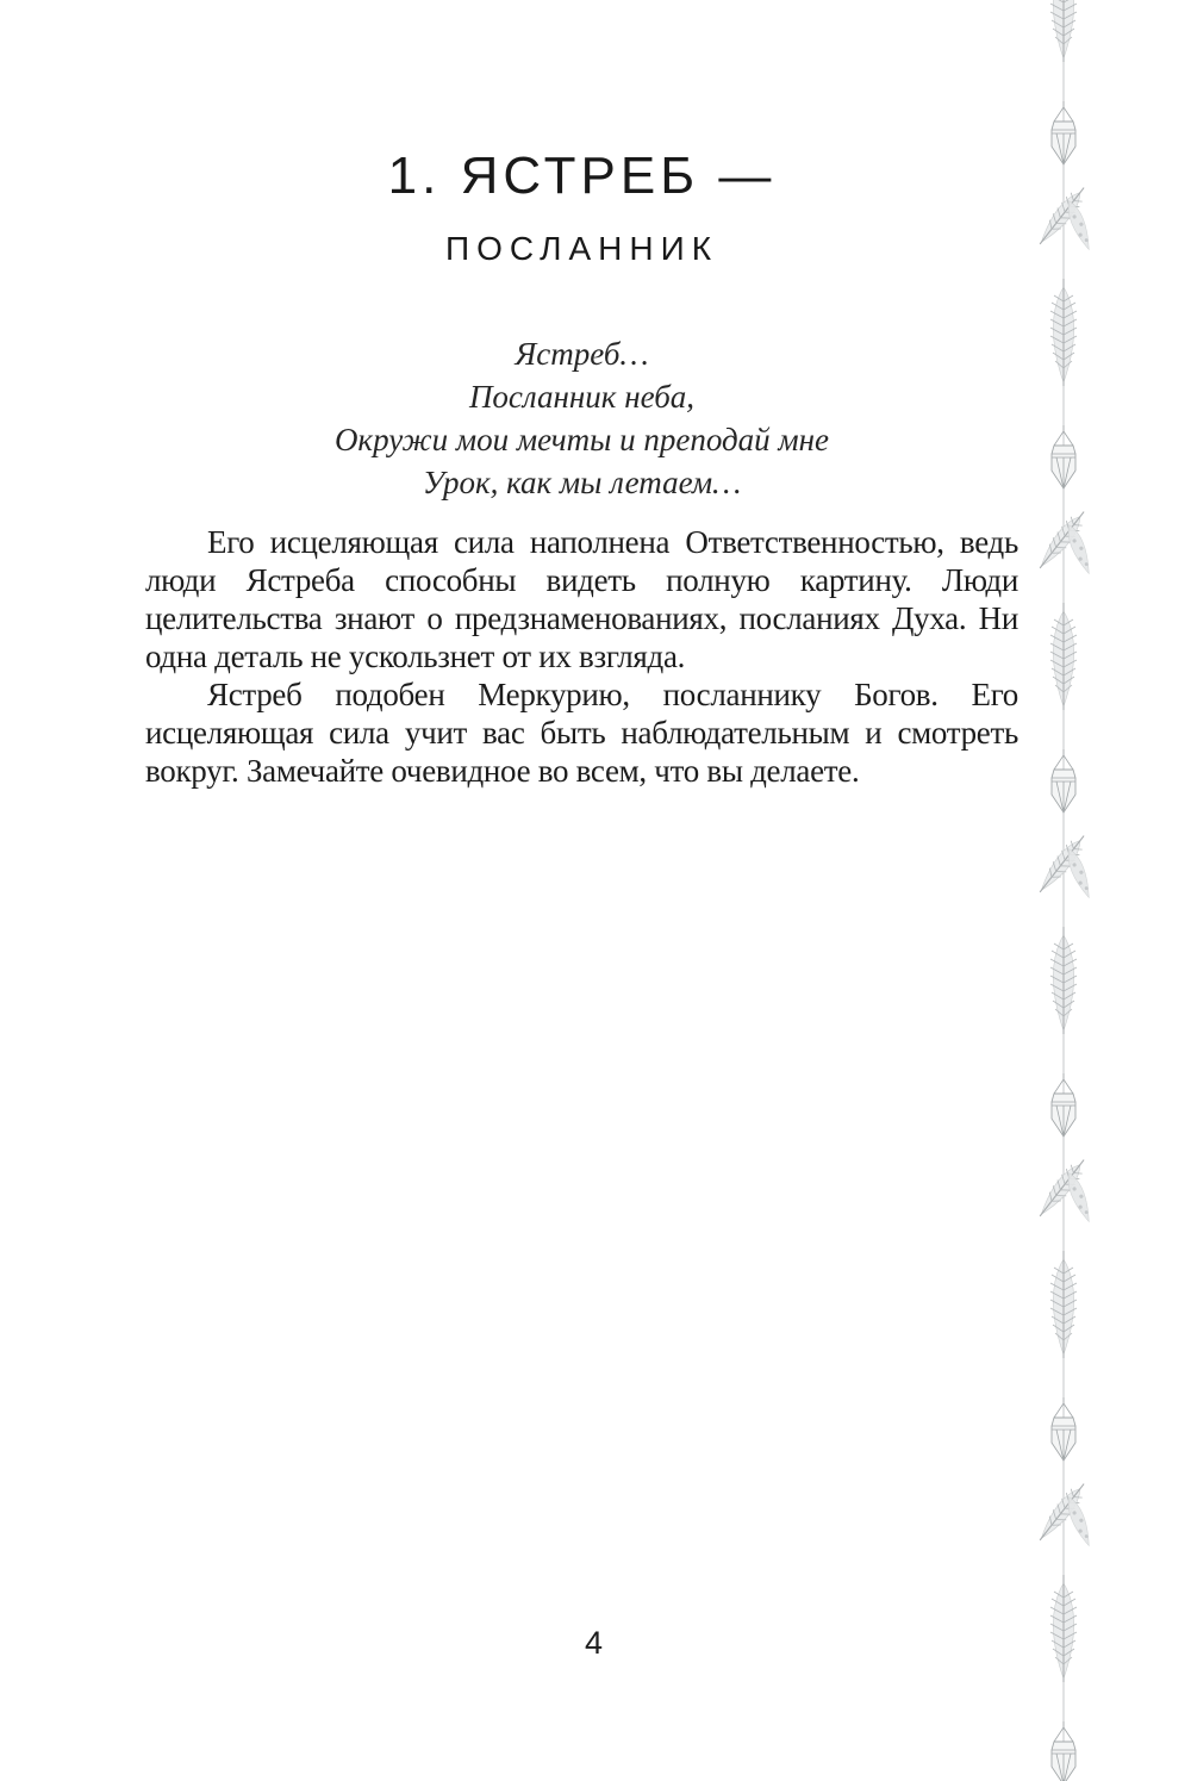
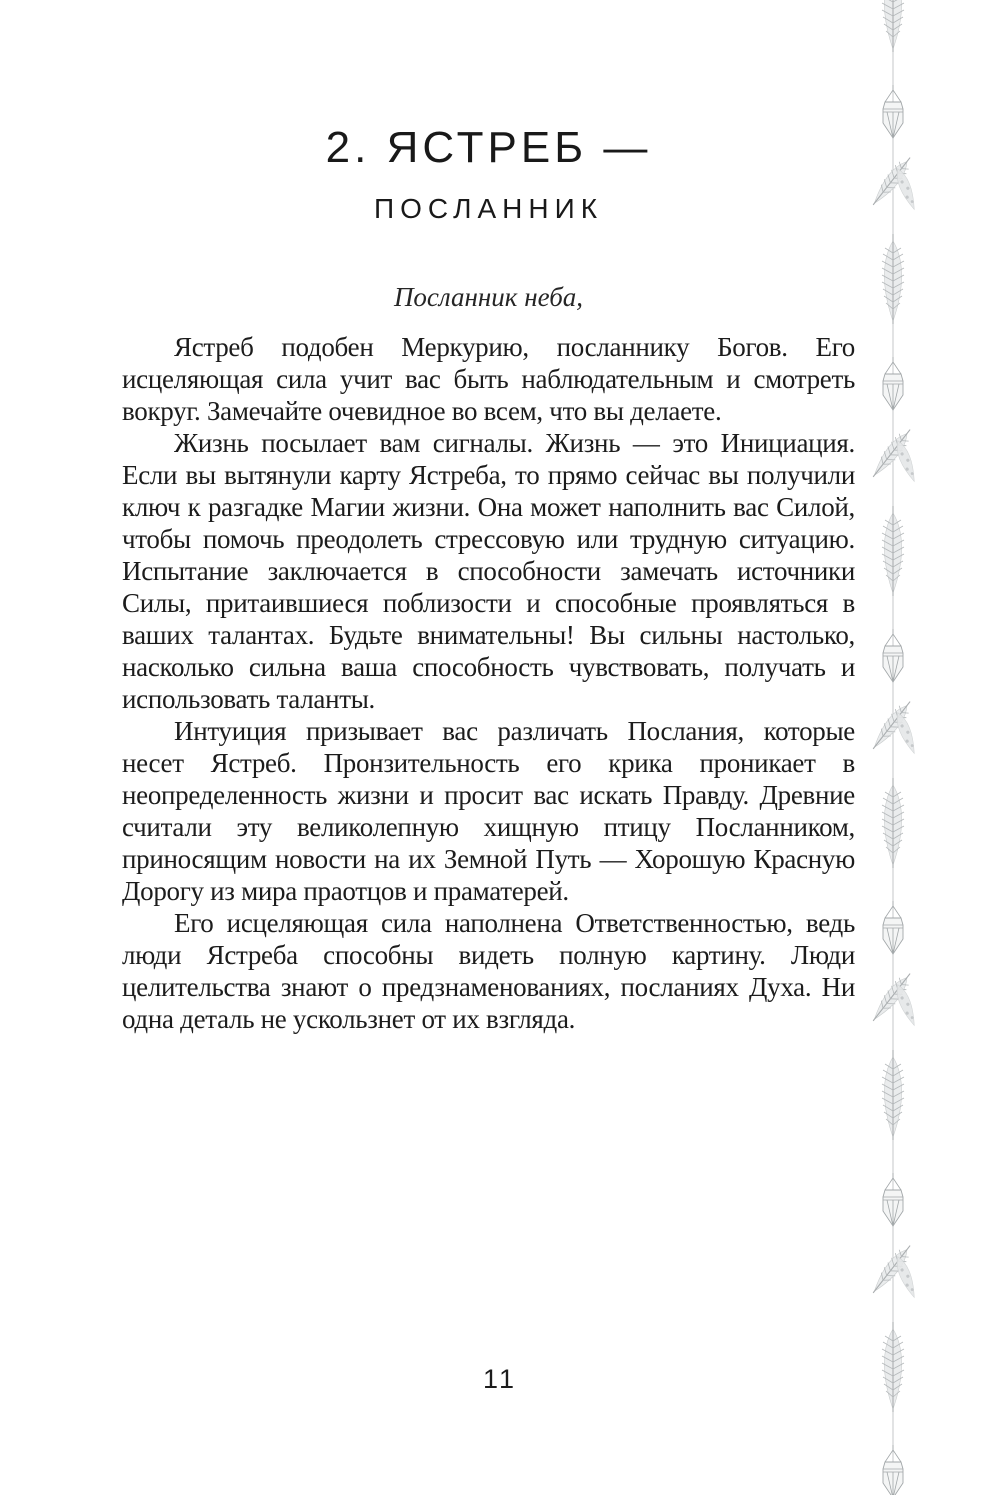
- 1. ЯСТРЕБ —
+ 2. ЯСТРЕБ —
  ПОСЛАННИК
- Ястреб…
  Посланник неба,
- Окружи мои мечты и преподай мне
- Урок, как мы летаем…
- Его исцеляющая сила наполнена Ответственностью, ведь люди Ястреба способны видеть полную картину. Люди целительства знают о предзнаменованиях, посланиях Духа. Ни одна деталь не ускользнет от их взгляда.
+ Ястреб подобен Меркурию, посланнику Богов. Его исцеляющая сила учит вас быть наблюдательным и смотреть вокруг. Замечайте очевидное во всем, что вы делаете.
+ Жизнь посылает вам сигналы. Жизнь — это Инициация. Если вы вытянули карту Ястреба, то прямо сейчас вы получили ключ к разгадке Магии жизни. Она может наполнить вас Силой, чтобы помочь преодолеть стрессовую или трудную ситуацию. Испытание заключается в способности замечать источники Силы, притаившиеся поблизости и способные проявляться в ваших талантах. Будьте внимательны! Вы сильны настолько, насколько сильна ваша способность чувствовать, получать и использовать таланты.
+ Интуиция призывает вас различать Послания, которые несет Ястреб. Пронзительность его крика проникает в неопределенность жизни и просит вас искать Правду. Древние считали эту великолепную хищную птицу Посланником, приносящим новости на их Земной Путь — Хорошую Красную Дорогу из мира праотцов и праматерей.
- Ястреб подобен Меркурию, посланнику Богов. Его исцеляющая сила учит вас быть наблюдательным и смотреть вокруг. Замечайте очевидное во всем, что вы делаете.
+ Его исцеляющая сила наполнена Ответственностью, ведь люди Ястреба способны видеть полную картину. Люди целительства знают о предзнаменованиях, посланиях Духа. Ни одна деталь не ускользнет от их взгляда.
- 4
+ 11
